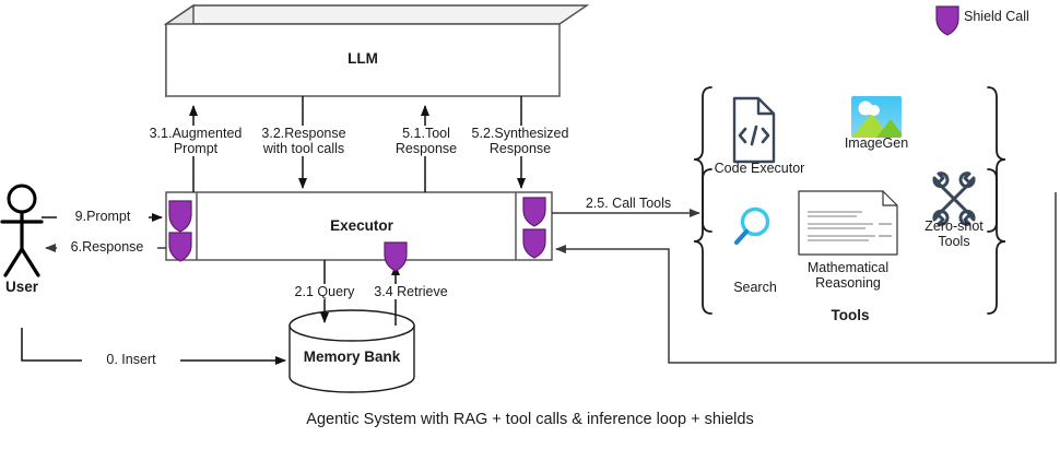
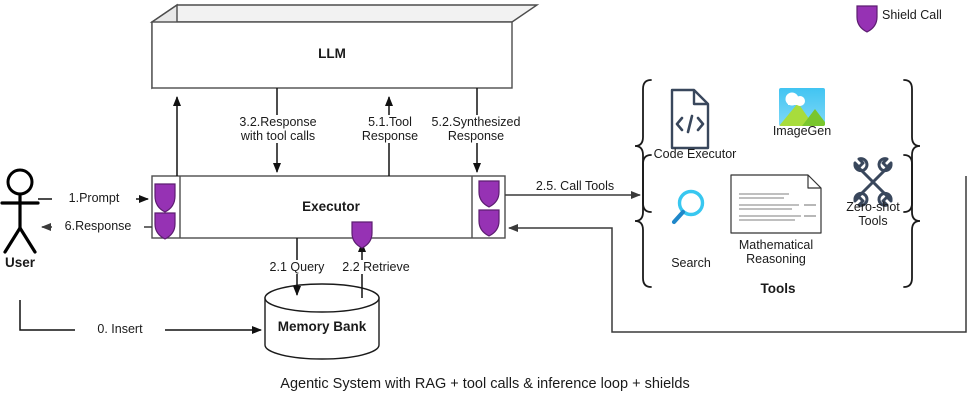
  LLM
  Executor
  Memory Bank
  User
  Tools
  Code Executor
  ImageGen
  Search
  Mathematical
  Reasoning
  Zero-shot
  Tools
  0. Insert
- 9.Prompt
+ 1.Prompt
  2.1 Query
- 3.4 Retrieve
+ 2.2 Retrieve
- 3.1.Augmented
- Prompt
  3.2.Response
  with tool calls
  2.5. Call Tools
  5.1.Tool
  Response
  5.2.Synthesized
  Response
  6.Response
  Shield Call
  Agentic System with RAG + tool calls & inference loop + shields
